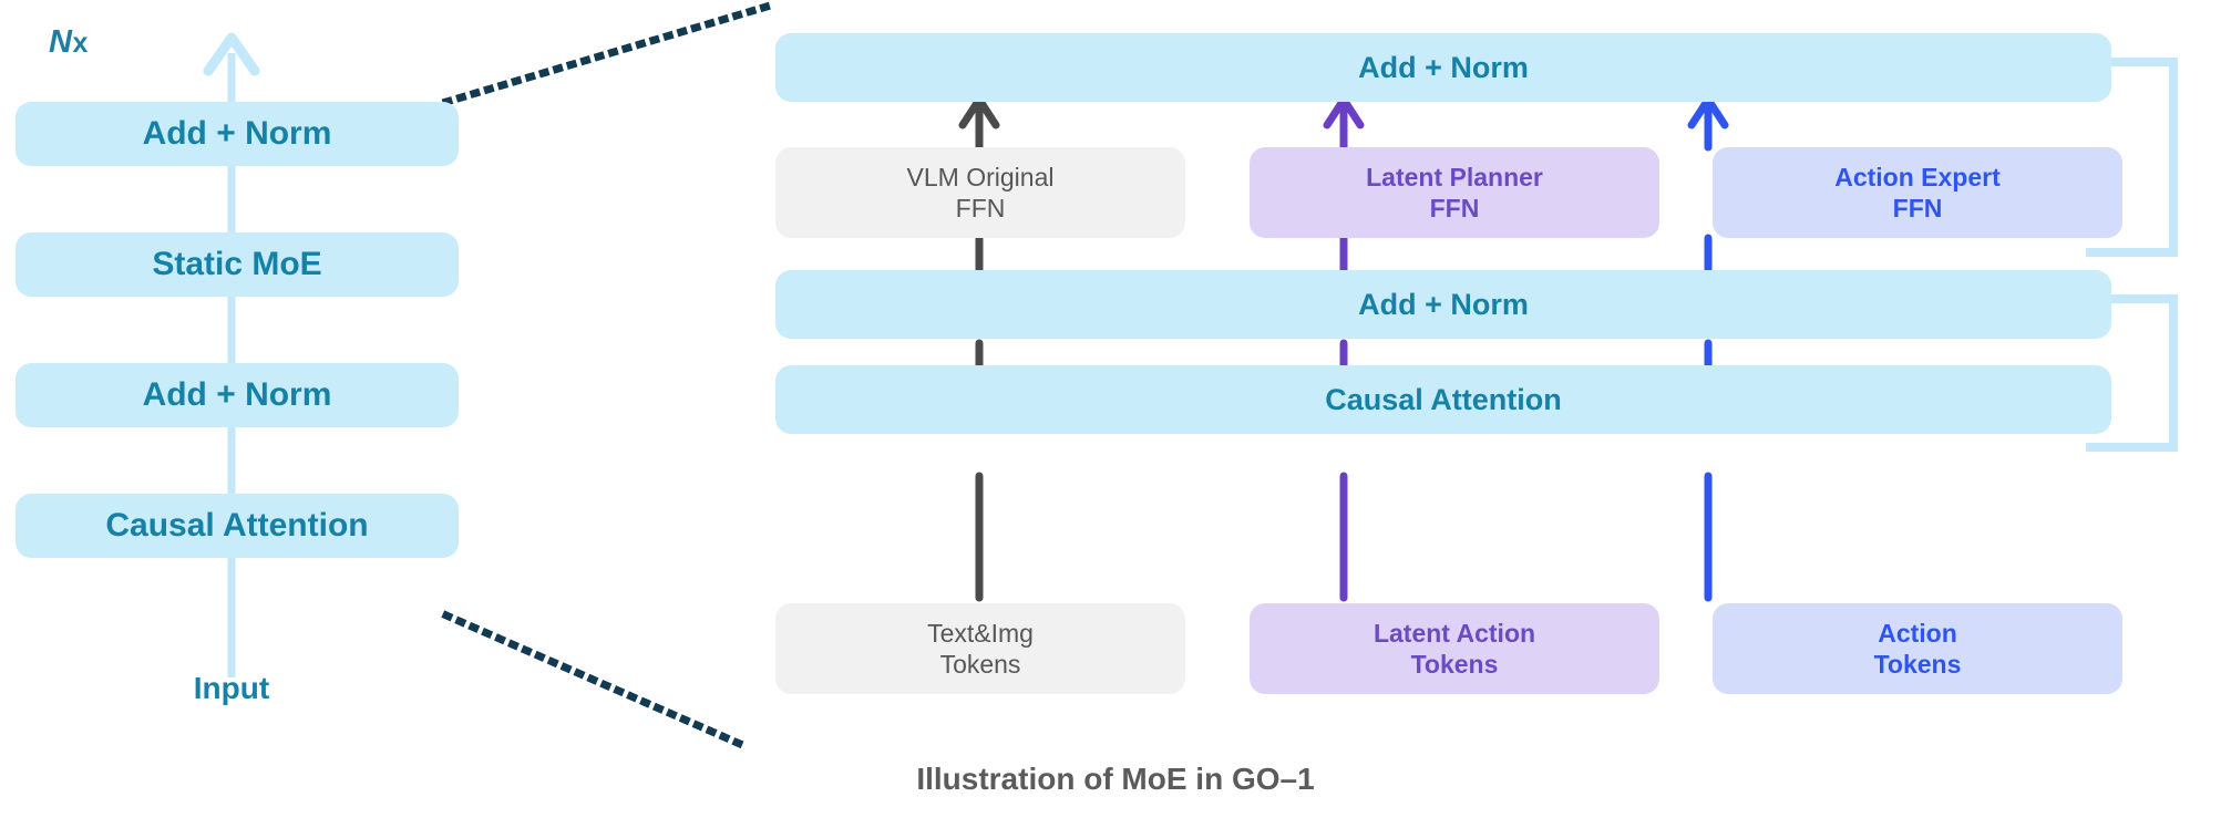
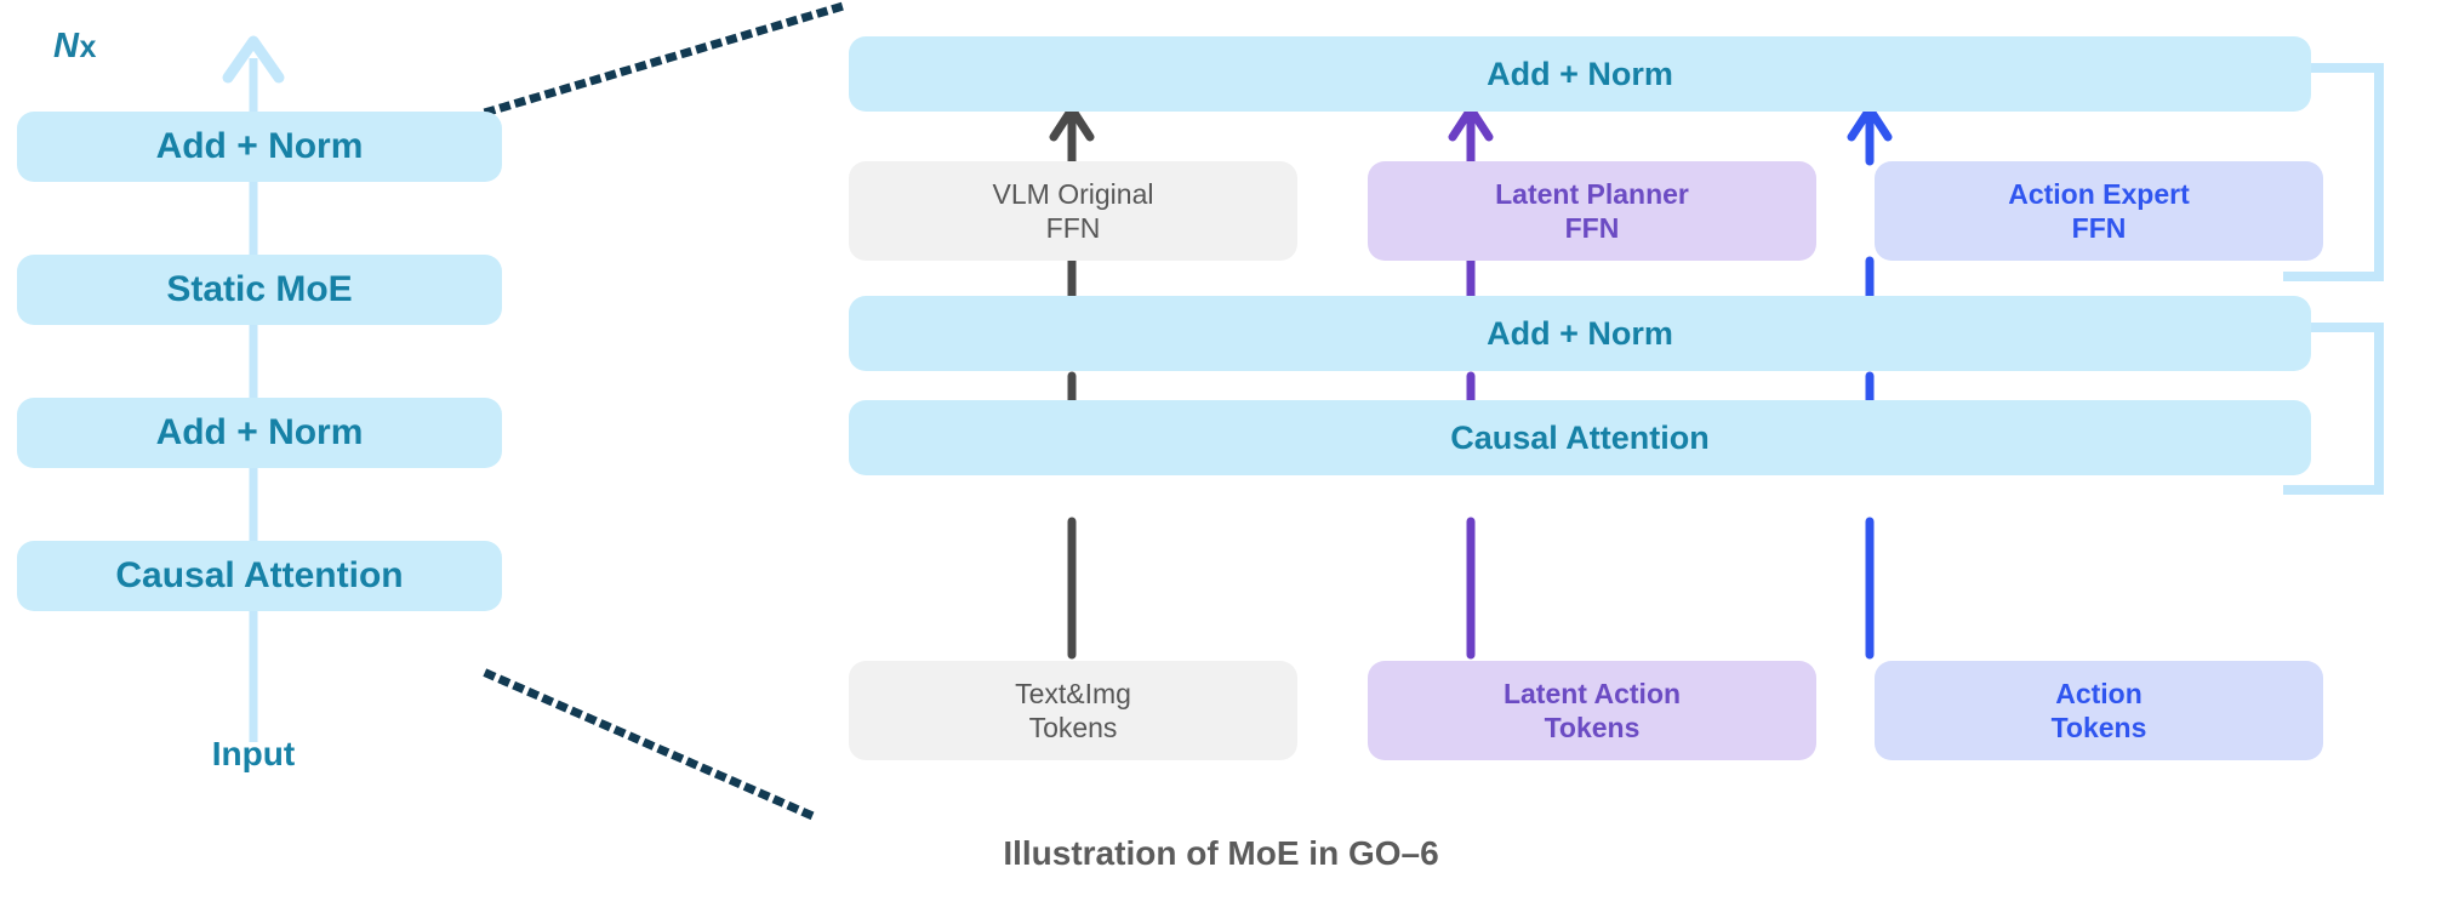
  Nx
  Add + Norm
  Static MoE
  Add + Norm
  Causal Attention
  Input
  Add + Norm
  VLM Original
  FFN
  Latent Planner
  FFN
  Action Expert
  FFN
  Add + Norm
  Causal Attention
  Text&Img
  Tokens
  Latent Action
  Tokens
  Action
  Tokens
- Illustration of MoE in GO–1
+ Illustration of MoE in GO–6
